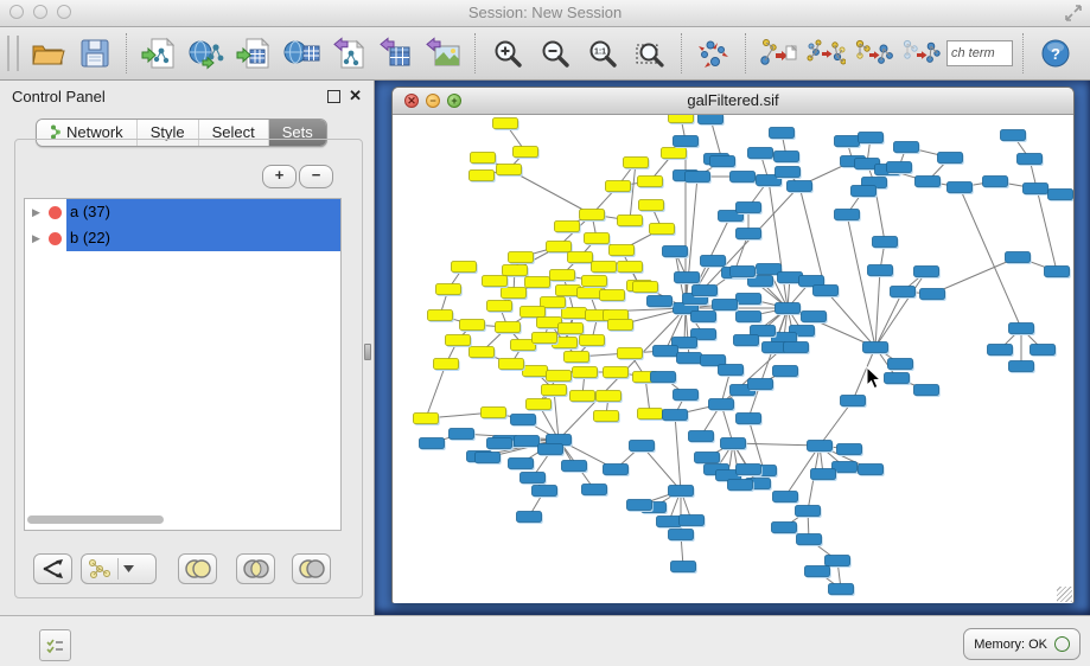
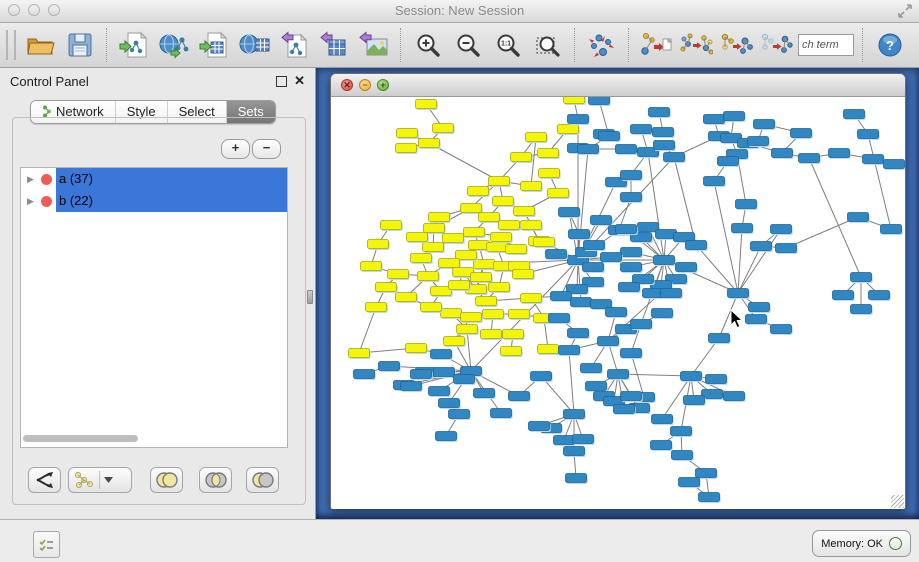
  Session: New Session
  ch term
  ?
  Control Panel
  ✕
  Network
  Style
  Select
  Sets
  +
  −
  ▶
  a (37)
  ▶
  b (22)
  ✕
  −
  +
- galFiltered.sif
  Memory: OK
